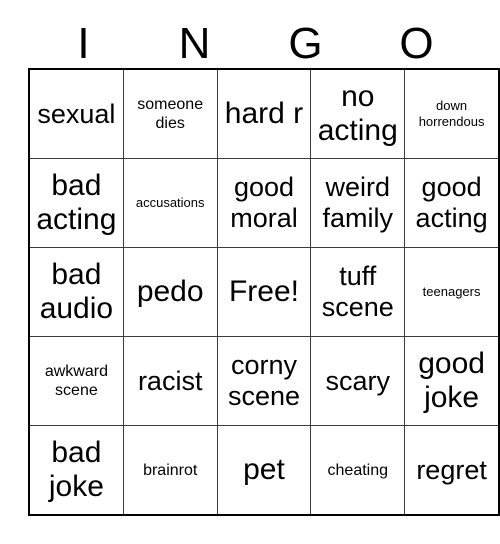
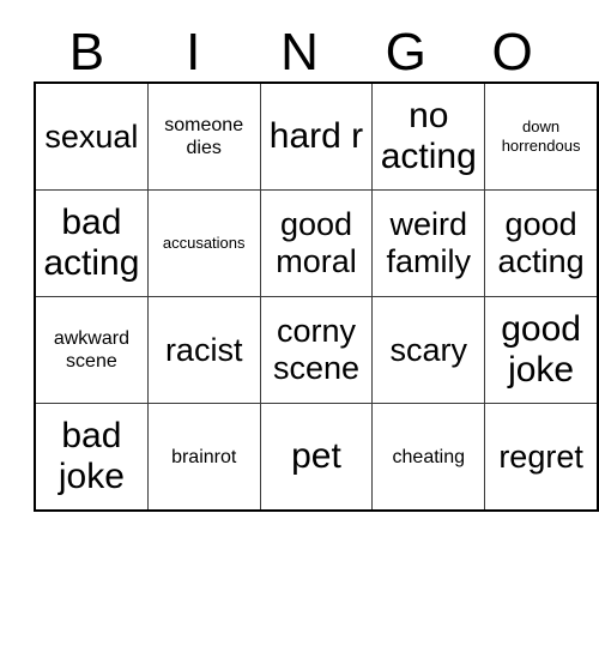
+ B
  I
  N
  G
  O
  sexual	someone dies	hard r	no acting	down horrendous
  bad acting	accusations	good moral	weird family	good acting
- bad audio	pedo	Free!	tuff scene	teenagers
  awkward scene	racist	corny scene	scary	good joke
  bad joke	brainrot	pet	cheating	regret
